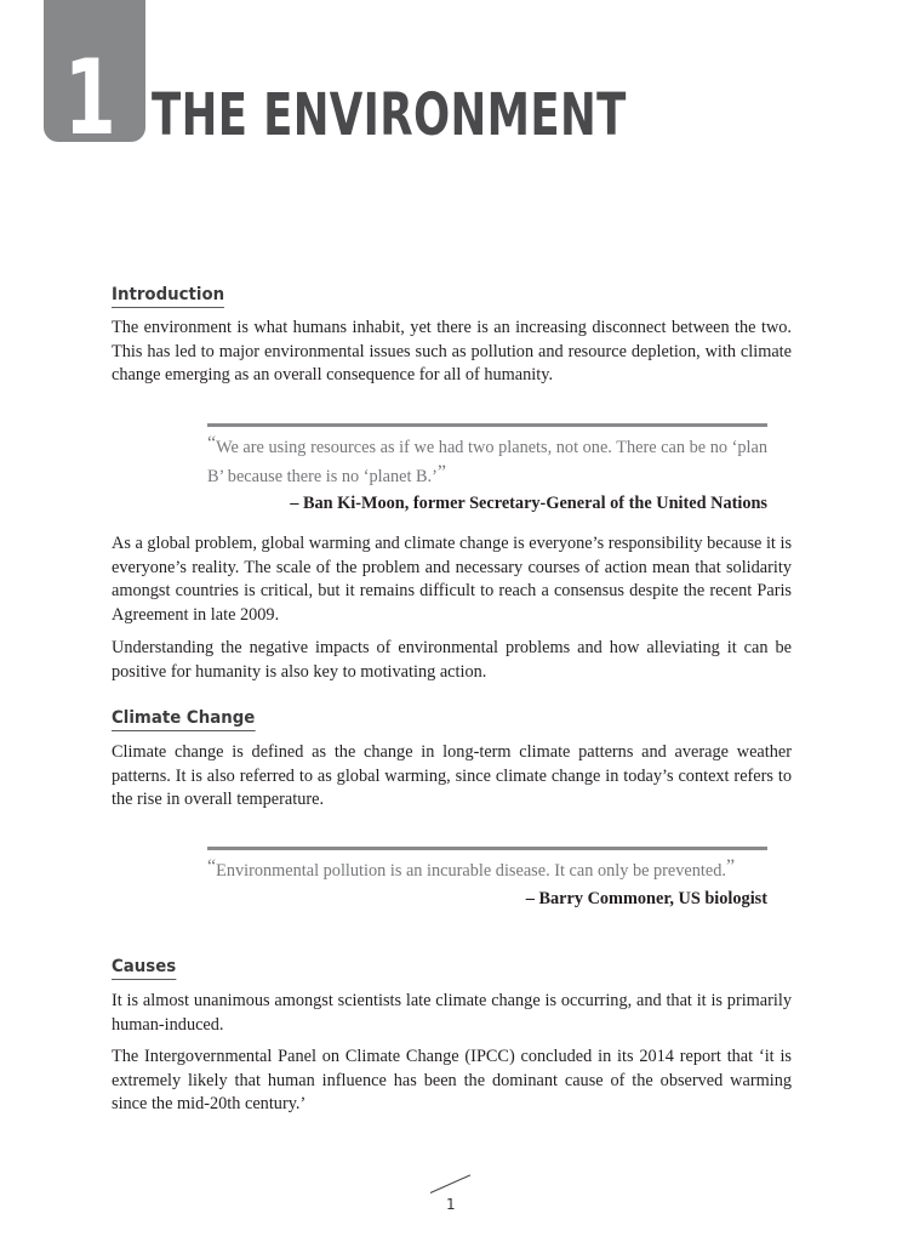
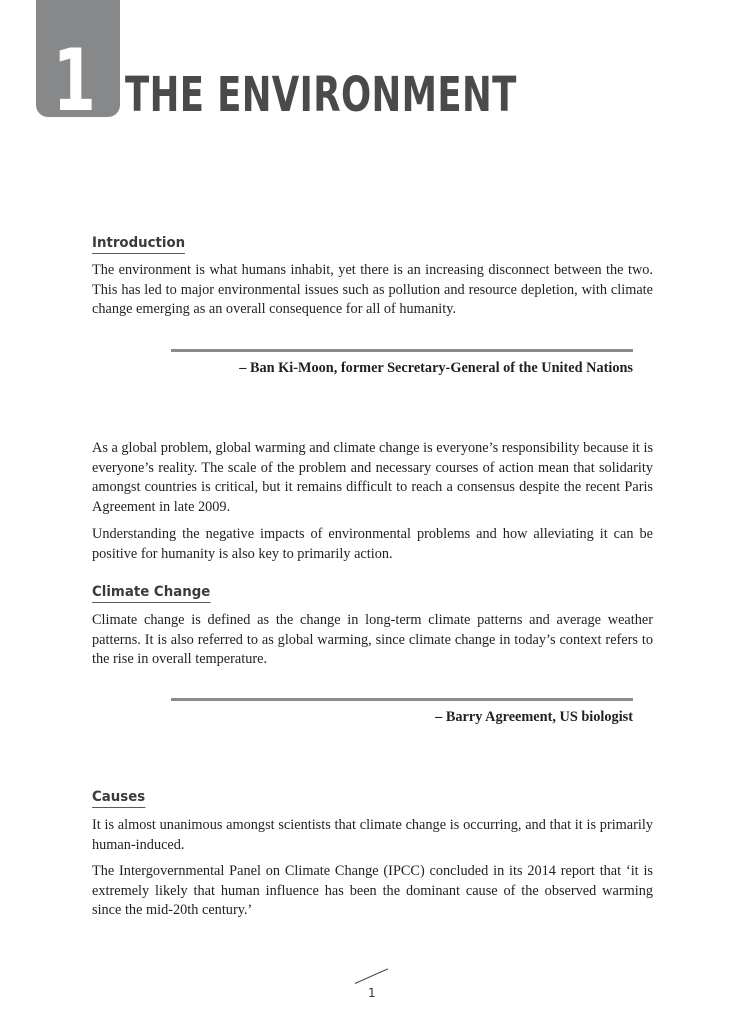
  1
  THE ENVIRONMENT
  Introduction
  The environment is what humans inhabit, yet there is an increasing disconnect between the two. This has led to major environmental issues such as pollution and resource depletion, with climate change emerging as an overall consequence for all of humanity.
- “We are using resources as if we had two planets, not one. There can be no ‘plan B’ because there is no ‘planet B.’”
  – Ban Ki-Moon, former Secretary-General of the United Nations
  As a global problem, global warming and climate change is everyone’s responsibility because it is everyone’s reality. The scale of the problem and necessary courses of action mean that solidarity amongst countries is critical, but it remains difficult to reach a consensus despite the recent Paris Agreement in late 2009.
- Understanding the negative impacts of environmental problems and how alleviating it can be positive for humanity is also key to motivating action.
+ Understanding the negative impacts of environmental problems and how alleviating it can be positive for humanity is also key to primarily action.
  Climate Change
  Climate change is defined as the change in long-term climate patterns and average weather patterns. It is also referred to as global warming, since climate change in today’s context refers to the rise in overall temperature.
- “Environmental pollution is an incurable disease. It can only be prevented.”
- – Barry Commoner, US biologist
+ – Barry Agreement, US biologist
  Causes
- It is almost unanimous amongst scientists late climate change is occurring, and that it is primarily human-induced.
+ It is almost unanimous amongst scientists that climate change is occurring, and that it is primarily human-induced.
  The Intergovernmental Panel on Climate Change (IPCC) concluded in its 2014 report that ‘it is extremely likely that human influence has been the dominant cause of the observed warming since the mid-20th century.’
  1
